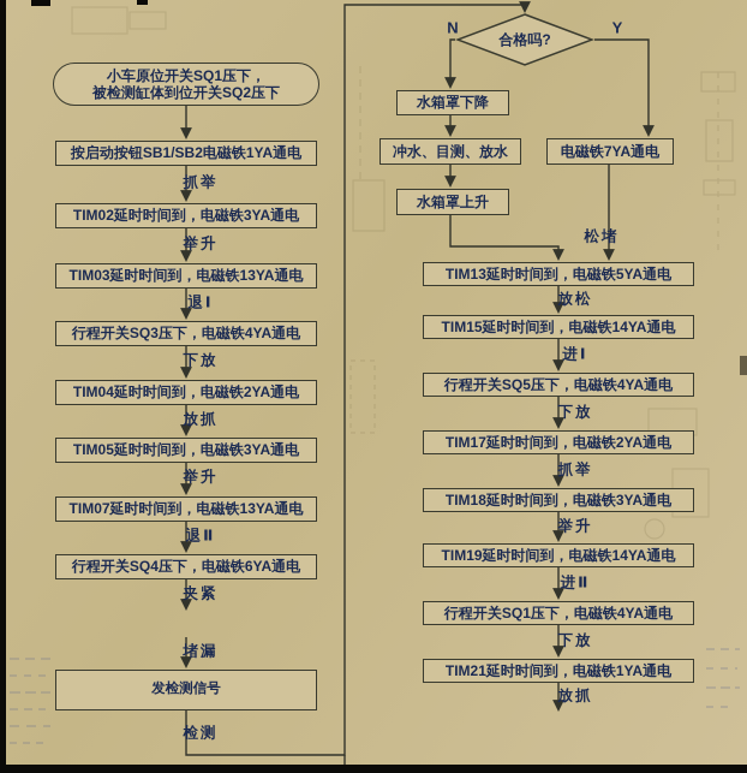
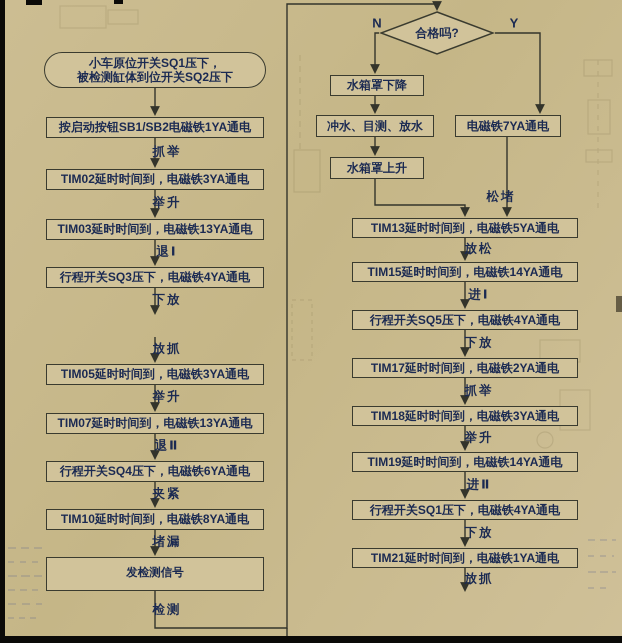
  小车原位开关SQ1压下，
  被检测缸体到位开关SQ2压下
  按启动按钮SB1/SB2电磁铁1YA通电
  TIM02延时时间到，电磁铁3YA通电
  TIM03延时时间到，电磁铁13YA通电
  行程开关SQ3压下，电磁铁4YA通电
- TIM04延时时间到，电磁铁2YA通电
  TIM05延时时间到，电磁铁3YA通电
  TIM07延时时间到，电磁铁13YA通电
  行程开关SQ4压下，电磁铁6YA通电
+ TIM10延时时间到，电磁铁8YA通电
  发检测信号
  抓举
  举升
  退Ⅰ
  下放
  放抓
  举升
  退Ⅱ
  夹紧
  堵漏
  检测
  合格吗?
  N
  Y
  水箱罩下降
  冲水、目测、放水
  水箱罩上升
  电磁铁7YA通电
  松堵
  TIM13延时时间到，电磁铁5YA通电
  TIM15延时时间到，电磁铁14YA通电
  行程开关SQ5压下，电磁铁4YA通电
  TIM17延时时间到，电磁铁2YA通电
  TIM18延时时间到，电磁铁3YA通电
  TIM19延时时间到，电磁铁14YA通电
  行程开关SQ1压下，电磁铁4YA通电
  TIM21延时时间到，电磁铁1YA通电
  放松
  进Ⅰ
  下放
  抓举
  举升
  进Ⅱ
  下放
  放抓
